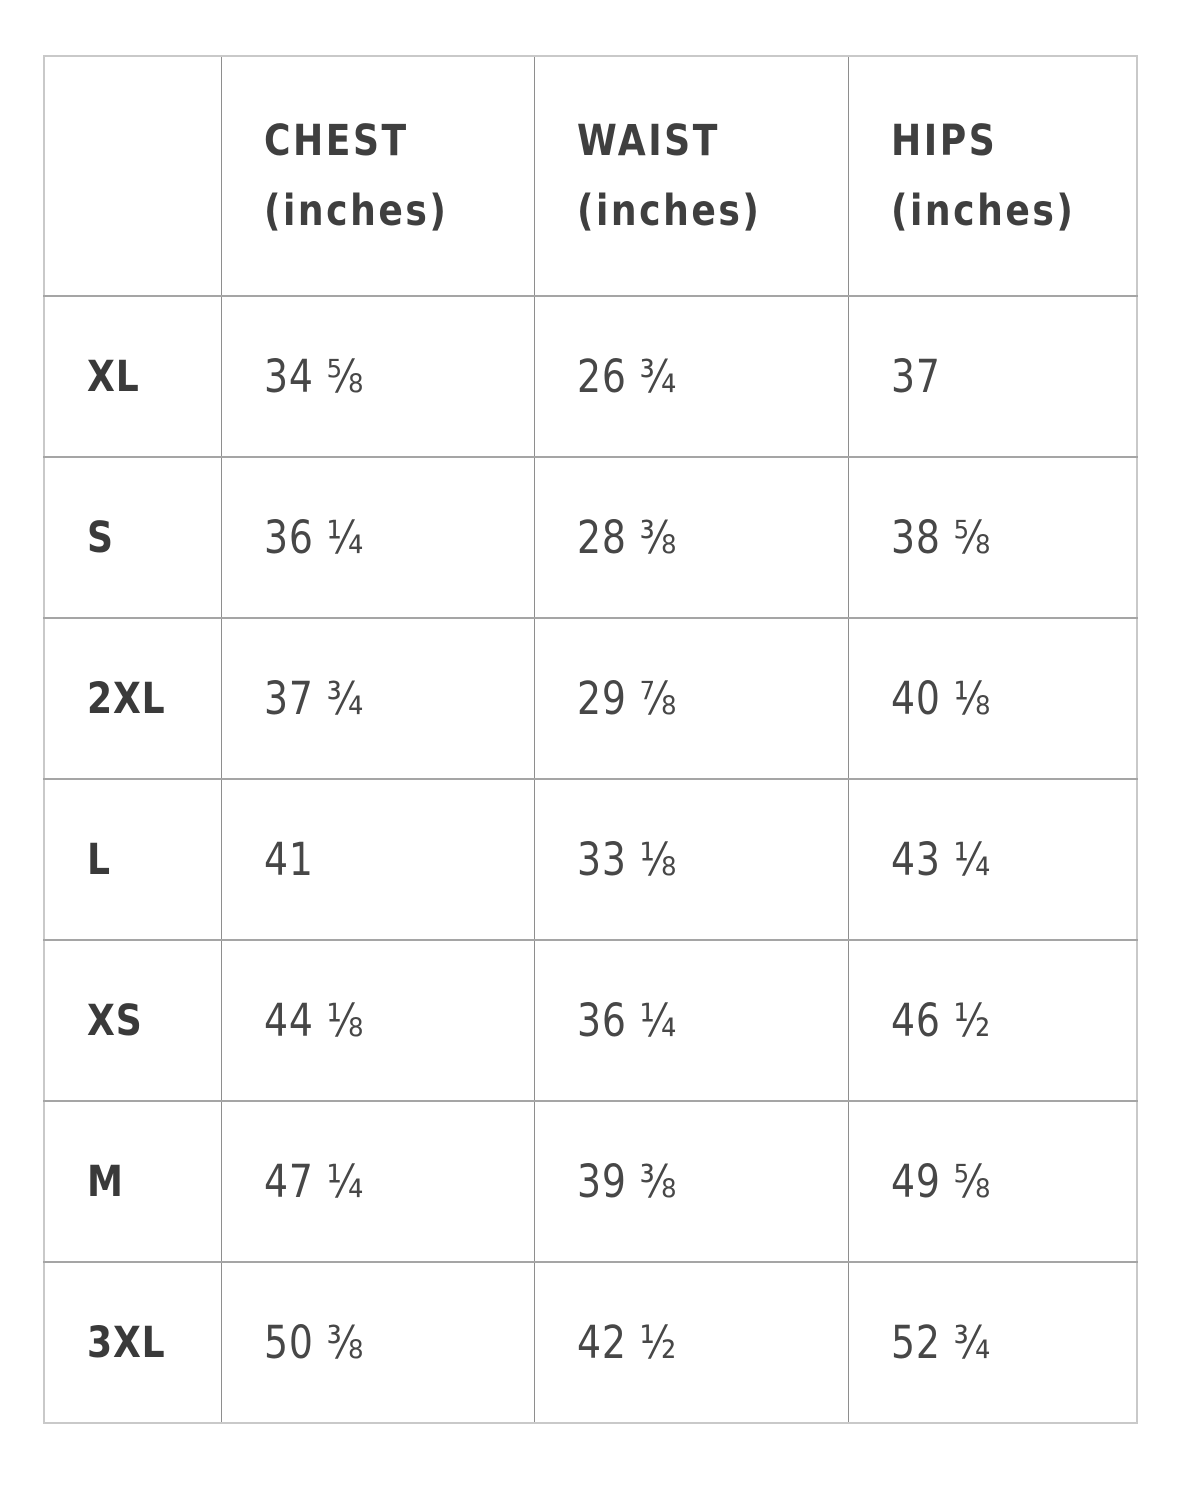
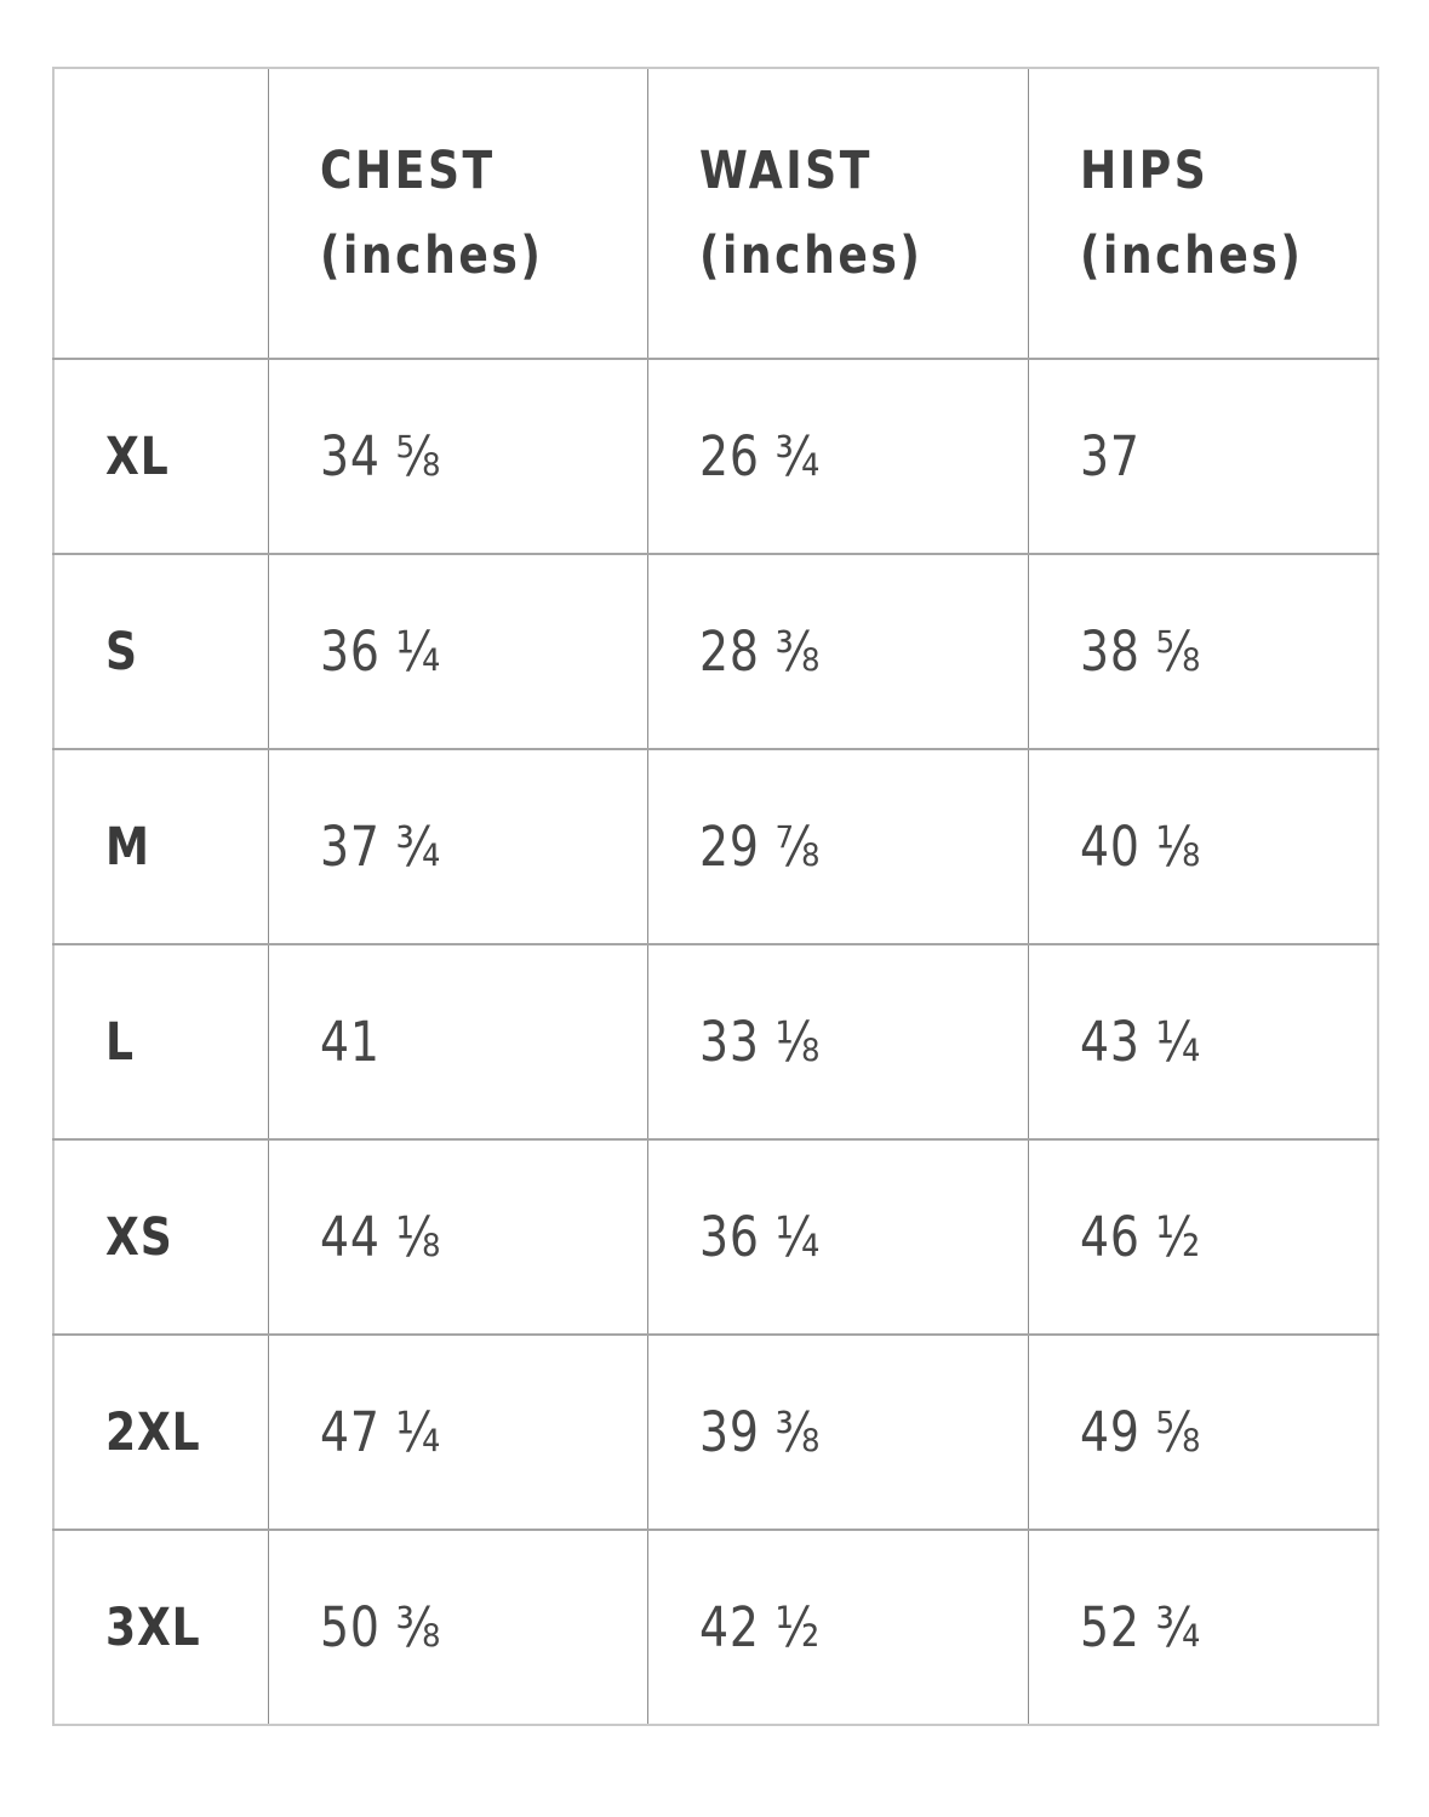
  	CHEST (inches)	WAIST (inches)	HIPS (inches)
  XL	34 ⅝	26 ¾	37
  S	36 ¼	28 ⅜	38 ⅝
- 2XL	37 ¾	29 ⅞	40 ⅛
+ M	37 ¾	29 ⅞	40 ⅛
  L	41	33 ⅛	43 ¼
  XS	44 ⅛	36 ¼	46 ½
- M	47 ¼	39 ⅜	49 ⅝
+ 2XL	47 ¼	39 ⅜	49 ⅝
  3XL	50 ⅜	42 ½	52 ¾
